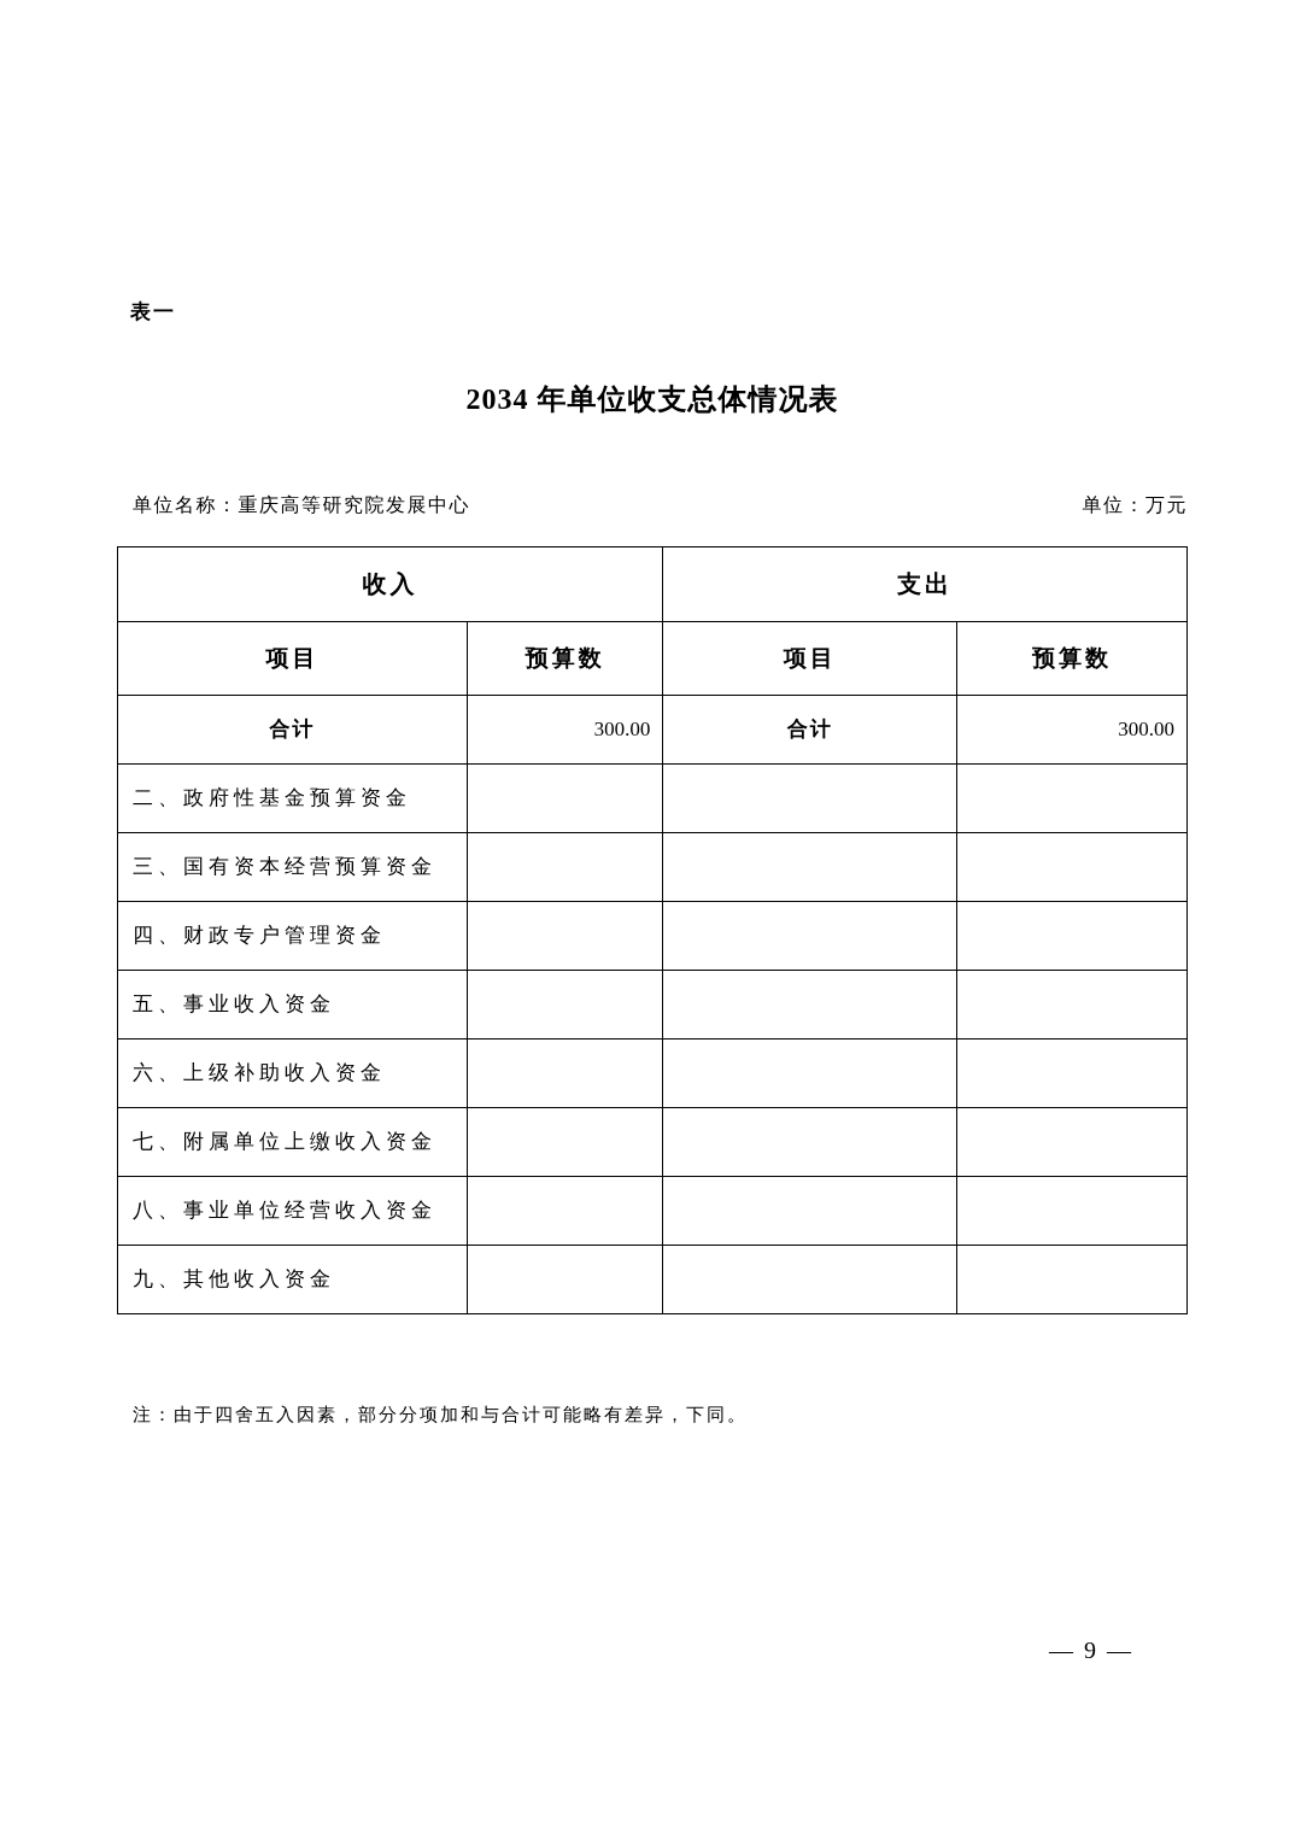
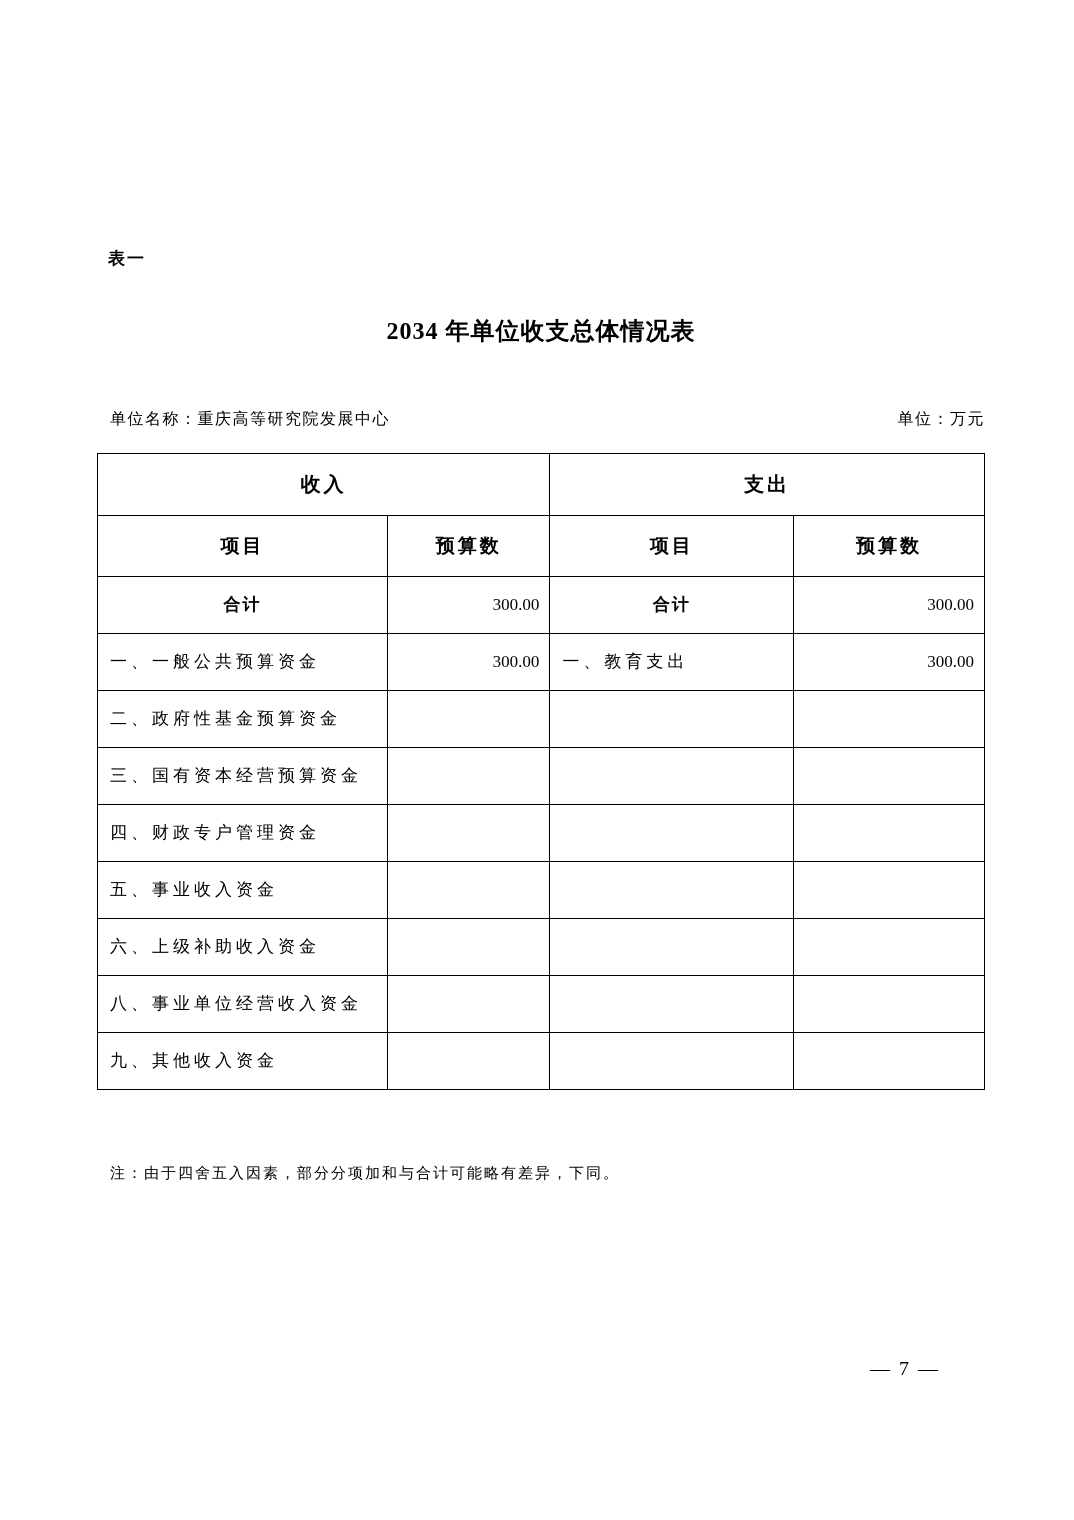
  表一
  2034 年单位收支总体情况表
  单位名称：重庆高等研究院发展中心
  单位：万元
  收入	支出
  项目	预算数	项目	预算数
  合计	300.00	合计	300.00
+ 一、一般公共预算资金	300.00	一、教育支出	300.00
  二、政府性基金预算资金
  三、国有资本经营预算资金
  四、财政专户管理资金
  五、事业收入资金
  六、上级补助收入资金
- 七、附属单位上缴收入资金
  八、事业单位经营收入资金
  九、其他收入资金
  注：由于四舍五入因素，部分分项加和与合计可能略有差异，下同。
- — 9 —
+ — 7 —
